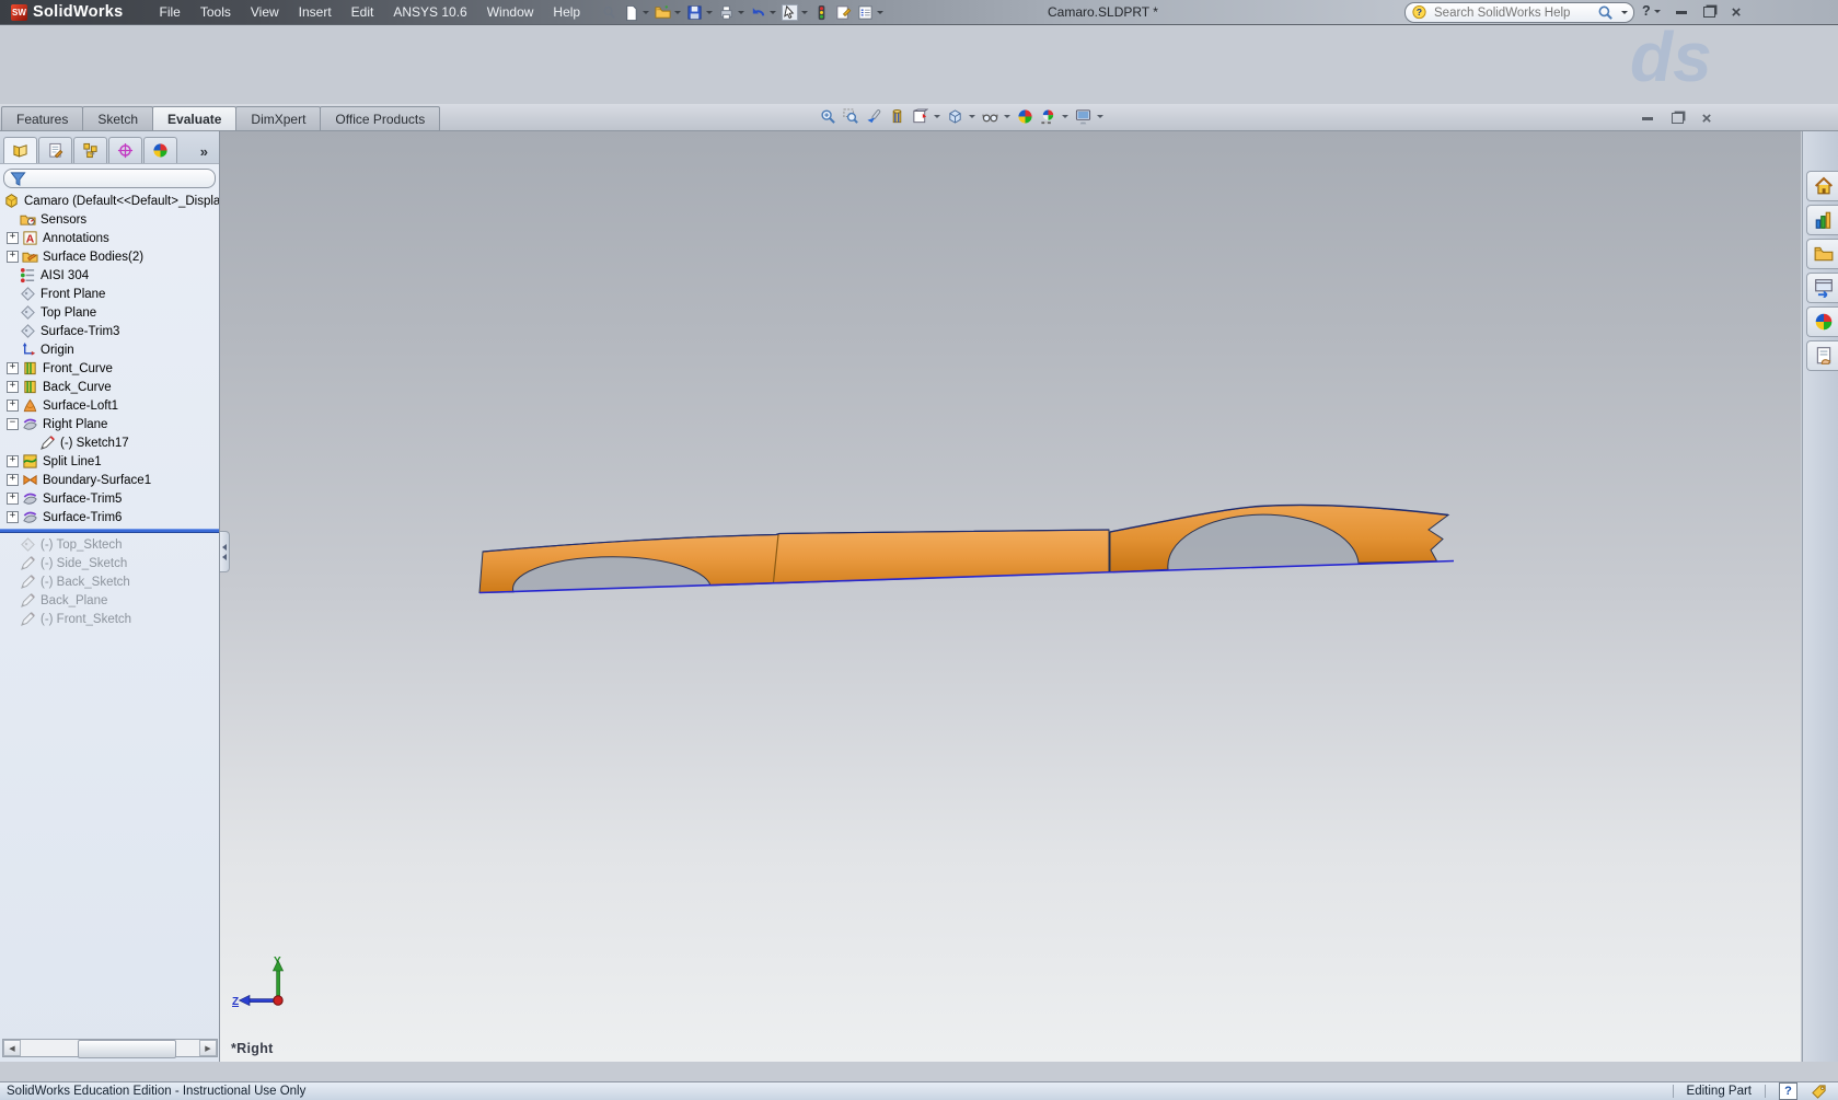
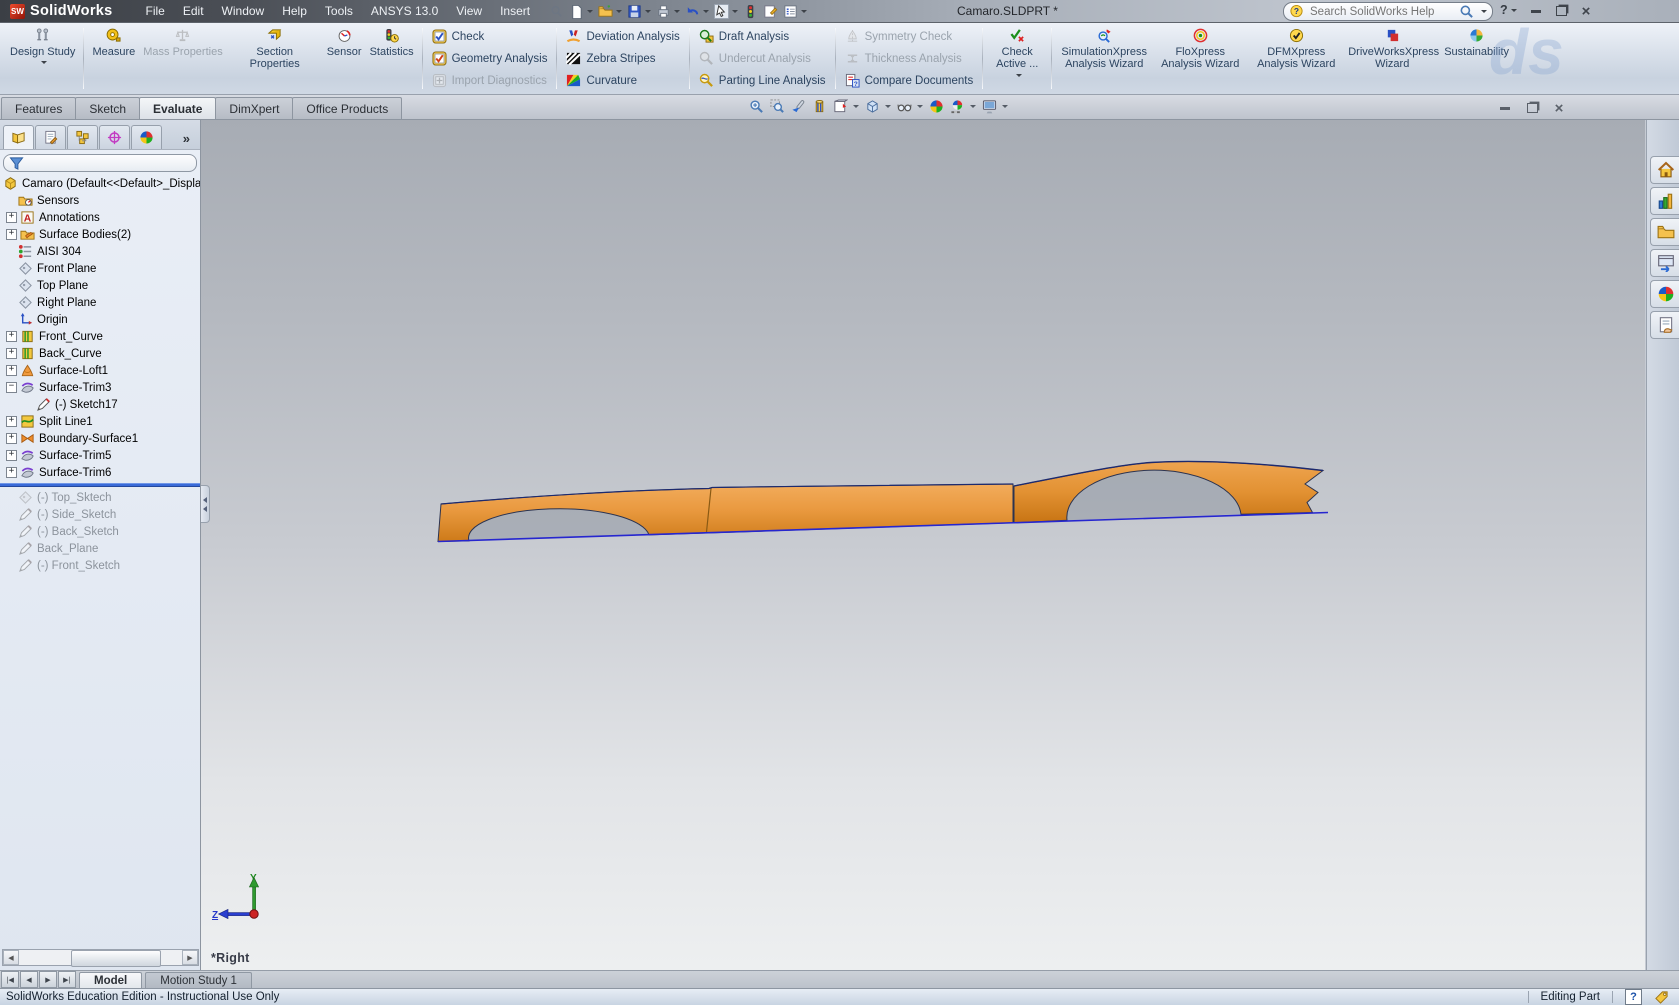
  SW
  SolidWorks
  File
- Tools
+ Edit
- View
+ Window
- Insert
+ Help
- Edit
+ Tools
- ANSYS 10.6
+ ANSYS 13.0
- Window
+ View
- Help
+ Insert
  Camaro.SLDPRT *
  ?
  Search SolidWorks Help
  ?
  ×
+ Design Study
+ Measure
+ Mass Properties
+ Section Properties
+ Sensor
+ Statistics
+ Check
+ Geometry Analysis
+ Import Diagnostics
+ Deviation Analysis
+ Zebra Stripes
+ Curvature
+ Draft Analysis
+ Undercut Analysis
+ Parting Line Analysis
+ Symmetry Check
+ Thickness Analysis
+ Compare Documents
+ Check Active ...
+ SimulationXpress Analysis Wizard
+ FloXpress Analysis Wizard
+ DFMXpress Analysis Wizard
+ DriveWorksXpress Wizard
+ Sustainability
  ds
  Features
  Sketch
  Evaluate
  DimXpert
  Office Products
  ×
  »
  Camaro (Default<<Default>_Displa
  Sensors
  +
  A
  Annotations
  +
  Surface Bodies(2)
  AISI 304
  Front Plane
  Top Plane
- Surface-Trim3
+ Right Plane
  Origin
  +
  Front_Curve
  +
  Back_Curve
  +
  Surface-Loft1
  −
- Right Plane
+ Surface-Trim3
  (-) Sketch17
  +
  Split Line1
  +
  Boundary-Surface1
  +
  Surface-Trim5
  +
  Surface-Trim6
  (-) Top_Sktech
  (-) Side_Sketch
  (-) Back_Sketch
  Back_Plane
  (-) Front_Sketch
  Z
  *Right
+ |◀
+ ◀
+ ▶
+ ▶|
+ Model
+ Motion Study 1
  SolidWorks Education Edition - Instructional Use Only
  Editing Part
  ?
